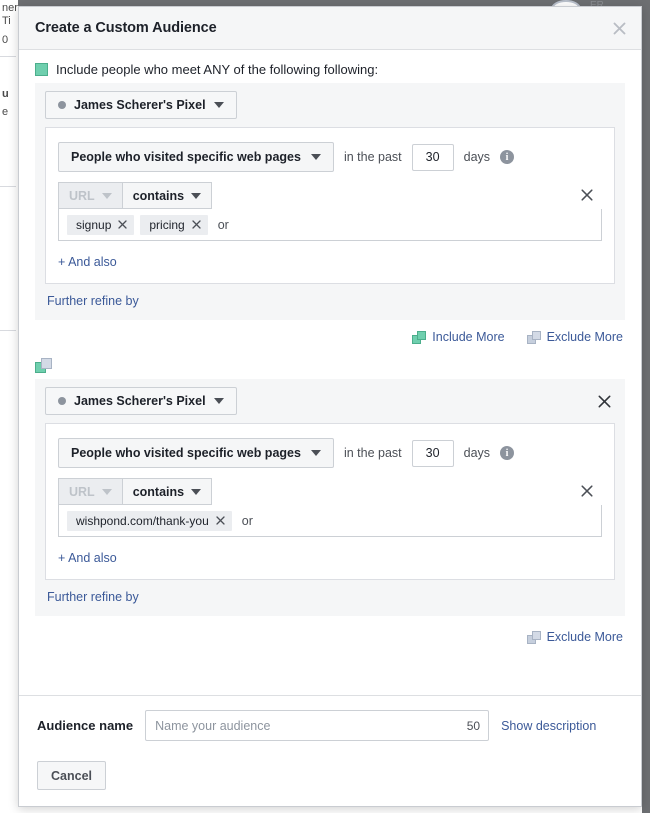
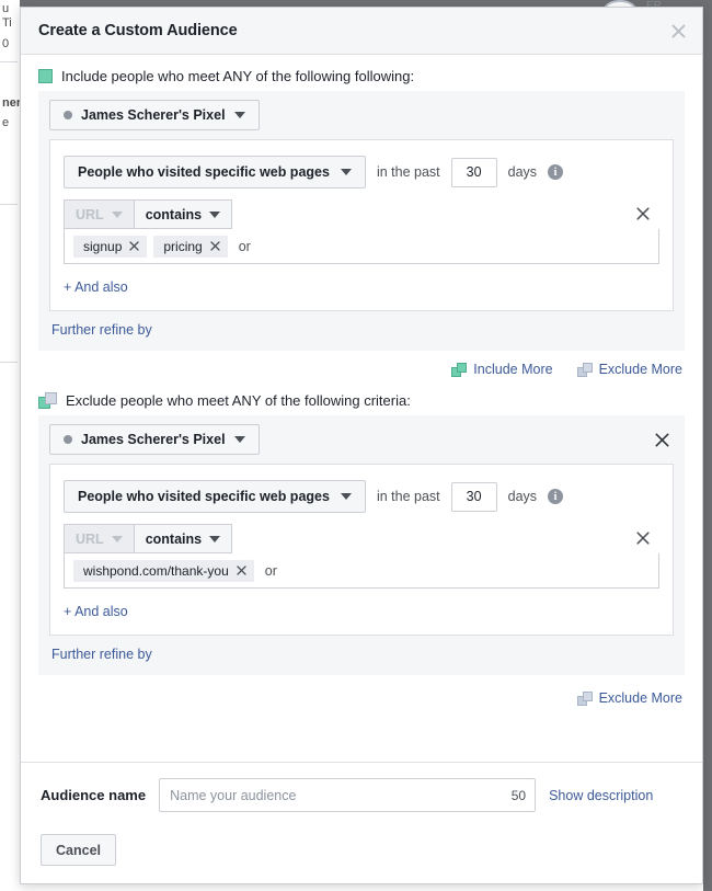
- ner
+ u
  Ti
  0
- u
+ ner
  e
  Create a Custom Audience
  Include people who meet ANY of the following following:
  James Scherer's Pixel
  People who visited specific web pages
  in the past
  30
  days
  i
  URL
  contains
  signup
  pricing
  or
  + And also
  Further refine by
  Include More
  Exclude More
+ Exclude people who meet ANY of the following criteria:
  James Scherer's Pixel
  People who visited specific web pages
  in the past
  30
  days
  i
  URL
  contains
  wishpond.com/thank-you
  or
  + And also
  Further refine by
  Exclude More
  Audience name
  Name your audience
  50
  Show description
  Cancel
